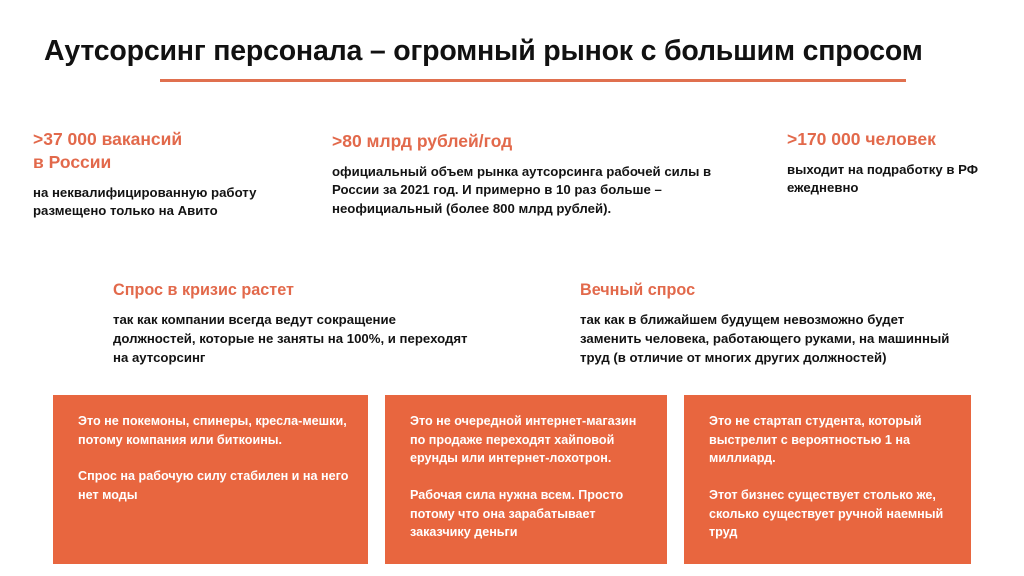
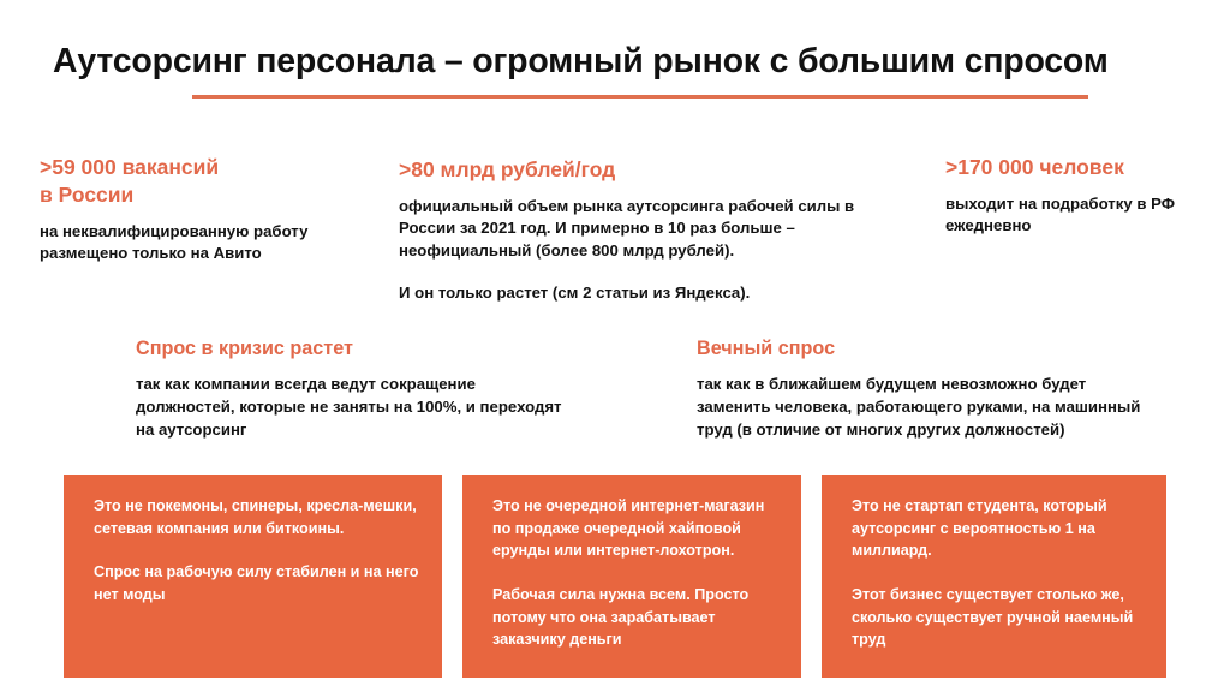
  Аутсорсинг персонала – огромный рынок с большим спросом
- >37 000 вакансий
+ >59 000 вакансий
  в России
  на неквалифицированную работу размещено только на Авито
  >80 млрд рублей/год
  официальный объем рынка аутсорсинга рабочей силы в России за 2021 год. И примерно в 10 раз больше – неофициальный (более 800 млрд рублей).
+ И он только растет (см 2 статьи из Яндекса).
  >170 000 человек
  выходит на подработку в РФ ежедневно
  Спрос в кризис растет
  так как компании всегда ведут сокращение должностей, которые не заняты на 100%, и переходят на аутсорсинг
  Вечный спрос
  так как в ближайшем будущем невозможно будет заменить человека, работающего руками, на машинный труд (в отличие от многих других должностей)
- Это не покемоны, спинеры, кресла-мешки, потому компания или биткоины.
+ Это не покемоны, спинеры, кресла-мешки, сетевая компания или биткоины.
  Спрос на рабочую силу стабилен и на него нет моды
- Это не очередной интернет-магазин по продаже переходят хайповой ерунды или интернет-лохотрон.
+ Это не очередной интернет-магазин по продаже очередной хайповой ерунды или интернет-лохотрон.
  Рабочая сила нужна всем. Просто потому что она зарабатывает заказчику деньги
- Это не стартап студента, который выстрелит с вероятностью 1 на миллиард.
+ Это не стартап студента, который аутсорсинг с вероятностью 1 на миллиард.
  Этот бизнес существует столько же, сколько существует ручной наемный труд
